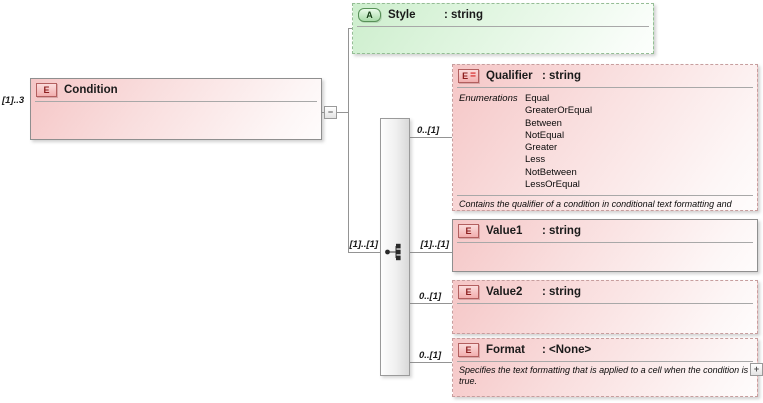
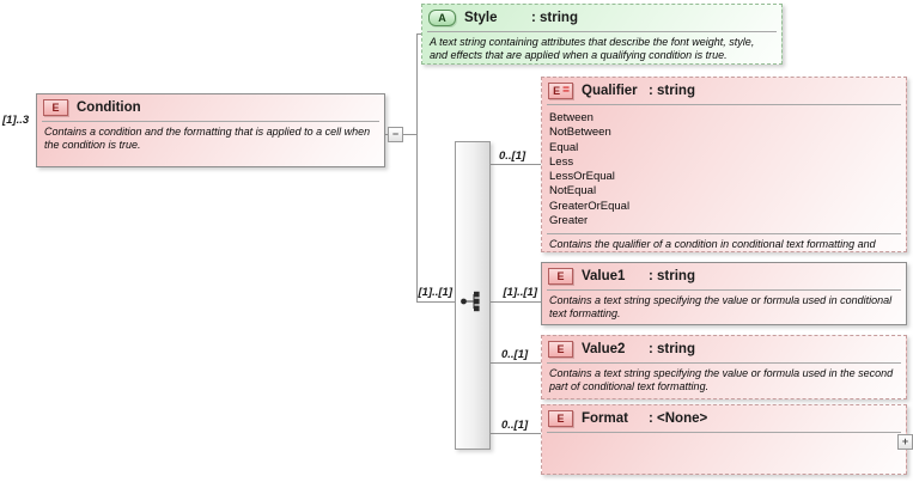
  [1]..3
  [1]..[1]
  0..[1]
  [1]..[1]
  0..[1]
  0..[1]
  E
  Condition
+ Contains a condition and the formatting that is applied to a cell when the condition is true.
  −
  A
  Style
  : string
+ A text string containing attributes that describe the font weight, style, and effects that are applied when a qualifying condition is true.
  E
  =
  Qualifier
  : string
- Enumerations
- Equal
+ Between
- GreaterOrEqual
+ NotBetween
- Between
+ Equal
- NotEqual
+ Less
- Greater
+ LessOrEqual
- Less
+ NotEqual
- NotBetween
+ GreaterOrEqual
- LessOrEqual
+ Greater
  Contains the qualifier of a condition in conditional text formatting and
  E
  Value1
  : string
+ Contains a text string specifying the value or formula used in conditional text formatting.
  E
  Value2
  : string
+ Contains a text string specifying the value or formula used in the second part of conditional text formatting.
  E
  Format
  : <None>
- Specifies the text formatting that is applied to a cell when the condition is true.
  +
